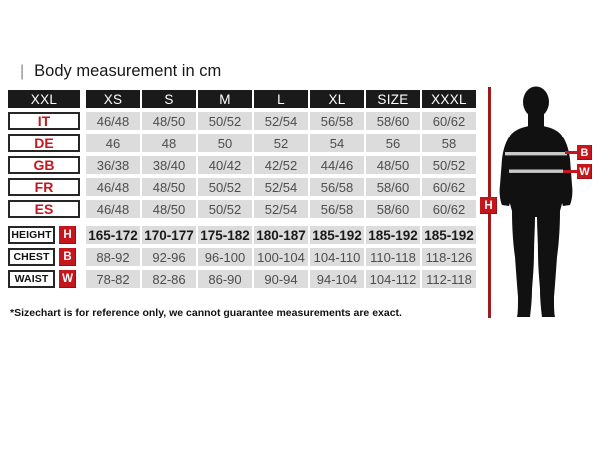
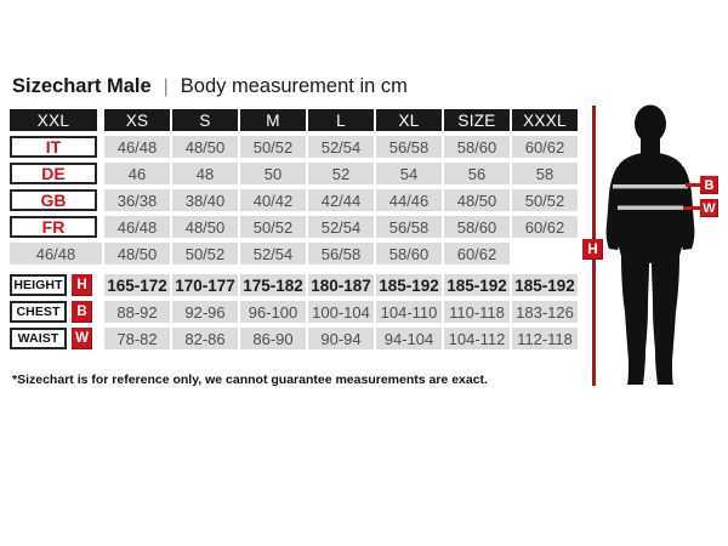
+ Sizechart Male
  |
  Body measurement in cm
  XXL
  XS
  S
  M
  L
  XL
  SIZE
  XXXL
  IT
  46/48
  48/50
  50/52
  52/54
  56/58
  58/60
  60/62
  DE
  46
  48
  50
  52
  54
  56
  58
  GB
  36/38
  38/40
  40/42
- 42/52
+ 42/44
  44/46
  48/50
  50/52
  FR
  46/48
  48/50
  50/52
  52/54
  56/58
  58/60
  60/62
- ES
  46/48
  48/50
  50/52
  52/54
  56/58
  58/60
  60/62
  HEIGHT
  H
  165-172
  170-177
  175-182
  180-187
  185-192
  185-192
  185-192
  CHEST
  B
  88-92
  92-96
  96-100
  100-104
  104-110
  110-118
- 118-126
+ 183-126
  WAIST
  W
  78-82
  82-86
  86-90
  90-94
  94-104
  104-112
  112-118
  H
  B
  W
  *Sizechart is for reference only, we cannot guarantee measurements are exact.
